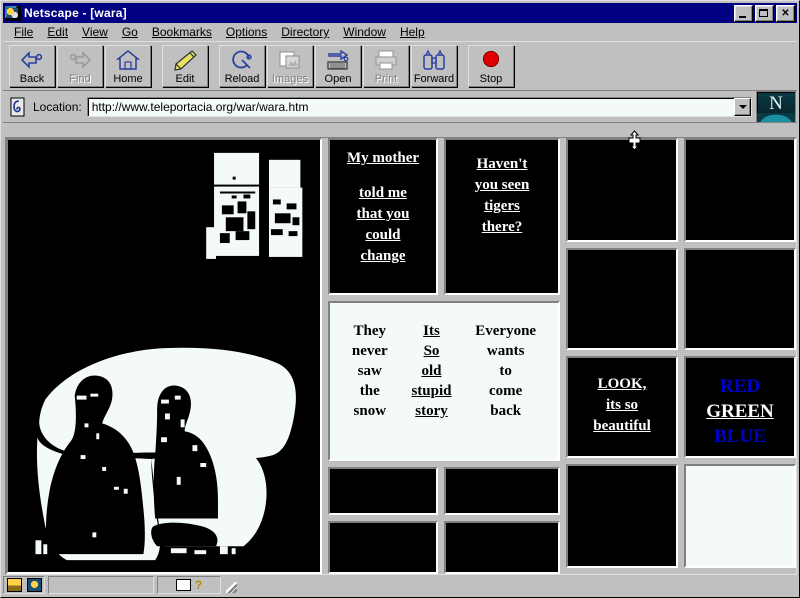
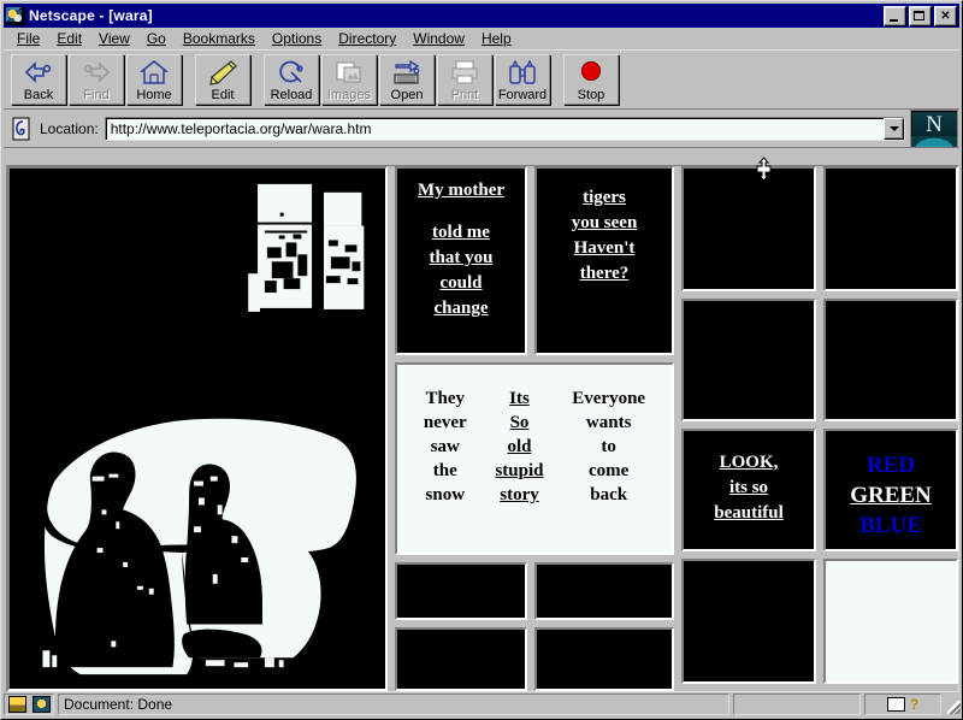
  Netscape - [wara]
  ✕
  File
  Edit
  View
  Go
  Bookmarks
  Options
  Directory
  Window
  Help
  Back
  Find
  Home
  Edit
  Reload
  Images
  Open
  Print
  Forward
  Stop
  Location:
  http://www.teleportacia.org/war/wara.htm
  N
  My mother told me
  that you
  could
  change
- Haven't
+ tigers
  you seen
- tigers
+ Haven't
  there?
  They
  never
  saw
  the
  snow
  Its
  So
  old
  stupid
  story
  Everyone
  wants
  to
  come
  back
  LOOK,
  its so
  beautiful
  RED
  GREEN
  BLUE
+ Document: Done
  ?
